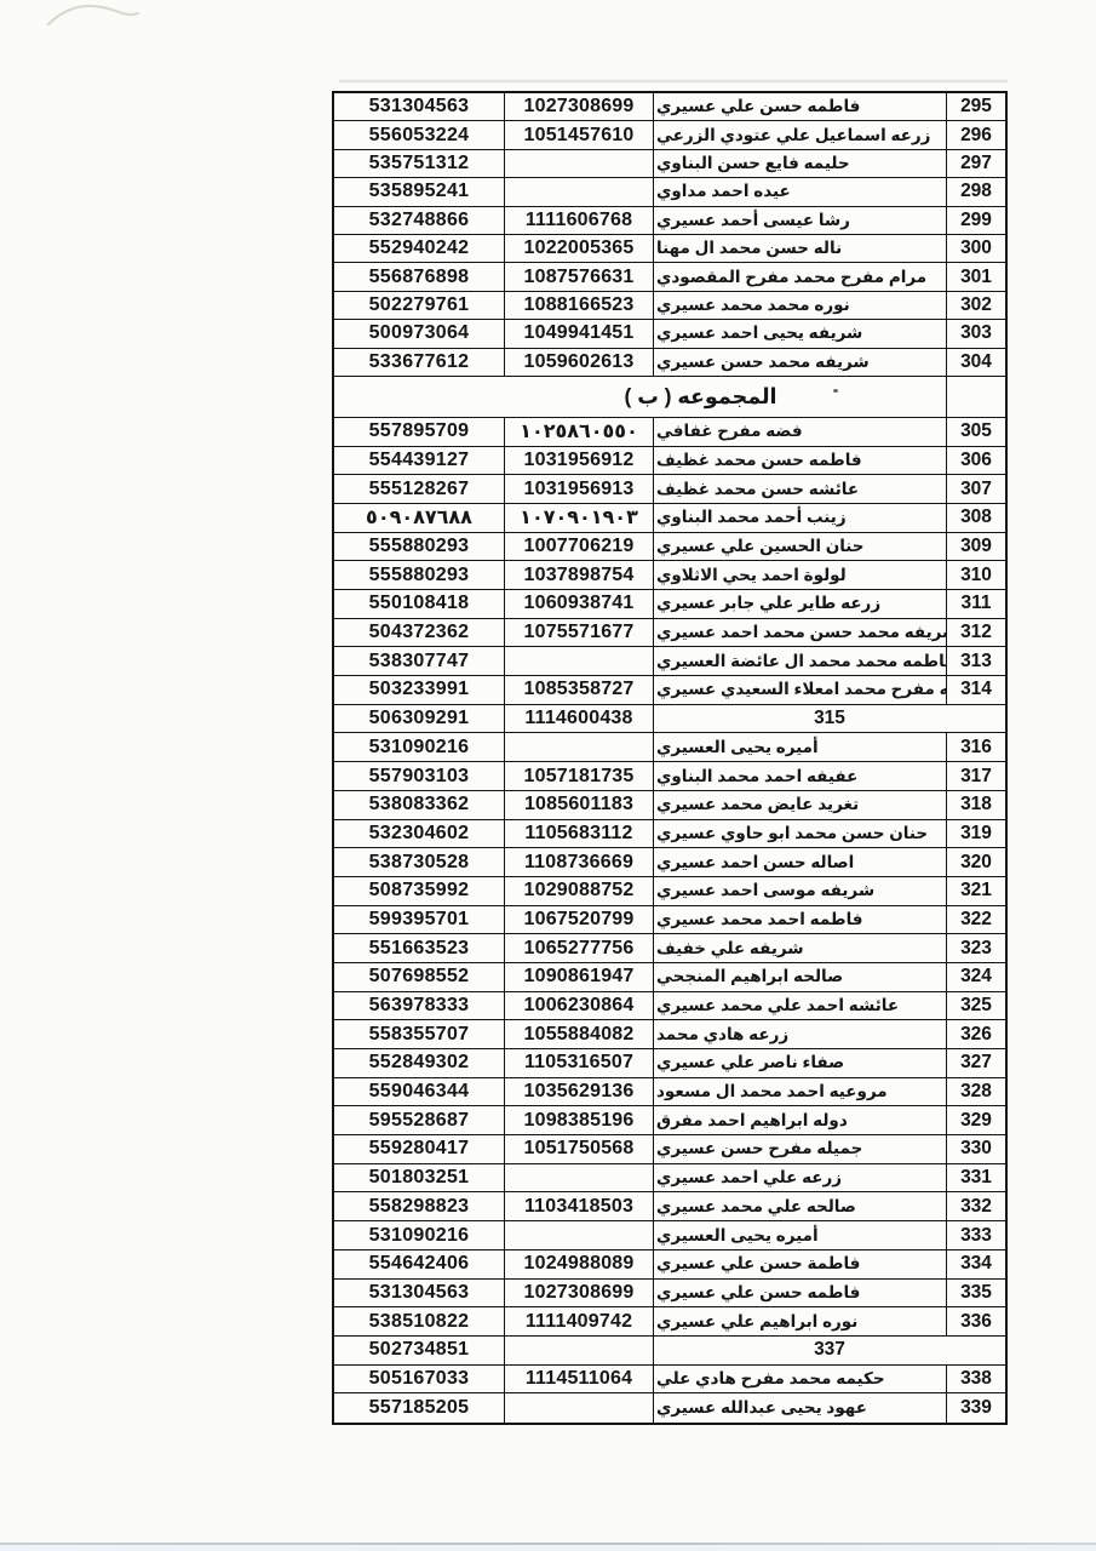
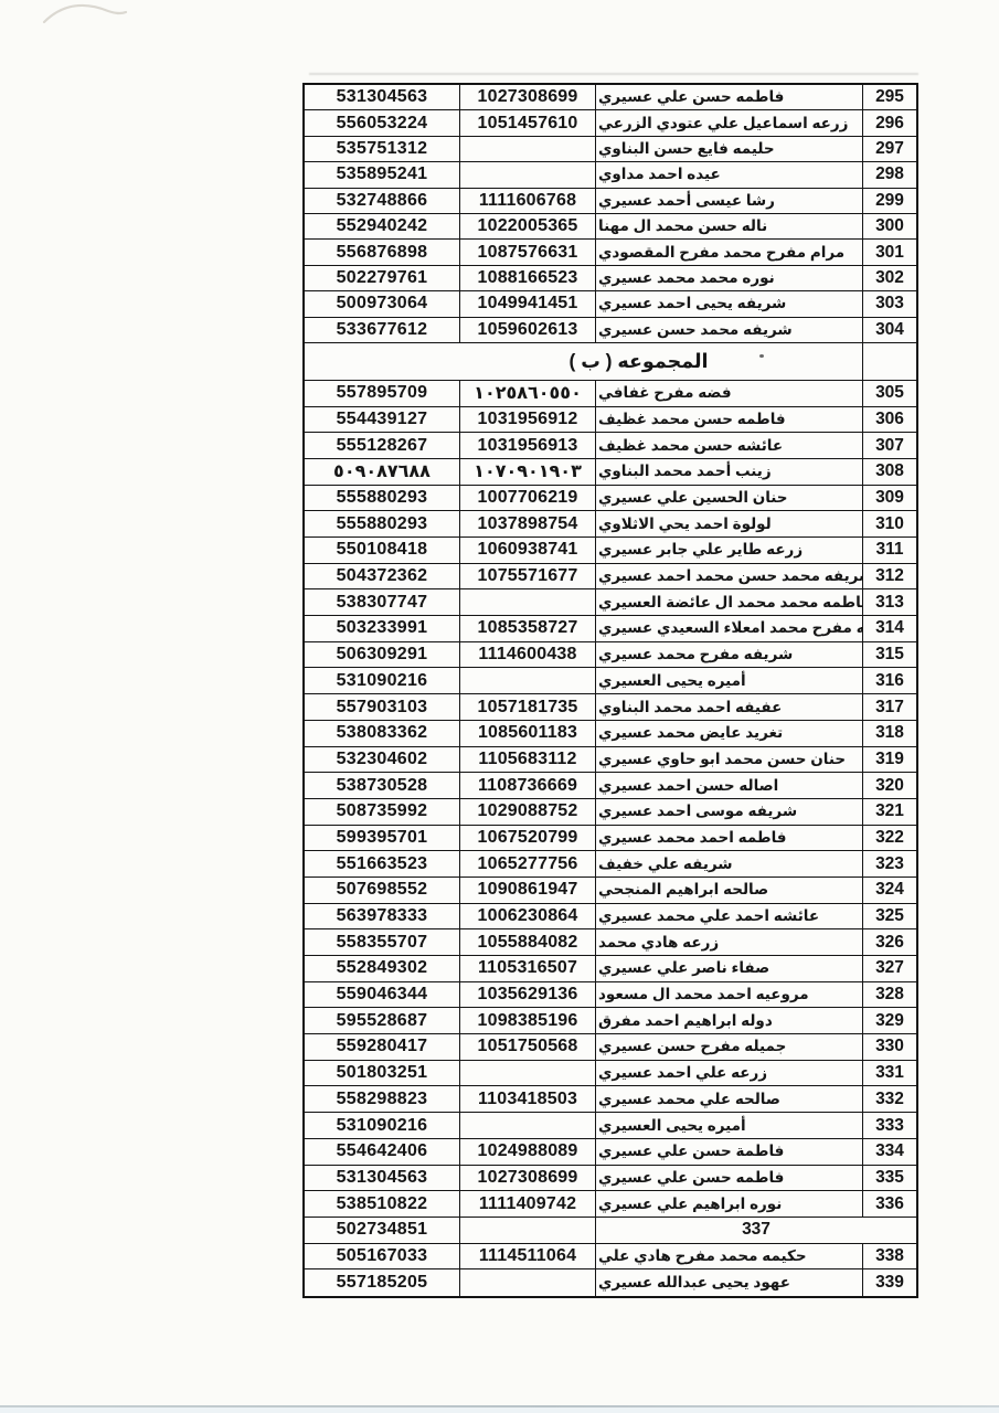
  531304563
  1027308699
  فاطمه حسن علي عسيري
  295
  556053224
  1051457610
  زرعه اسماعيل علي عتودي الزرعي
  296
  535751312
  حليمه فايع حسن البناوي
  297
  535895241
  عيده احمد مداوي
  298
  532748866
  1111606768
  رشا عيسى أحمد عسيري
  299
  552940242
  1022005365
  ناله حسن محمد ال مهنا
  300
  556876898
  1087576631
  مرام مفرح محمد مفرح المقصودي
  301
  502279761
  1088166523
  نوره محمد محمد عسيري
  302
  500973064
  1049941451
  شريفه يحيى احمد عسيري
  303
  533677612
  1059602613
  شريفه محمد حسن عسيري
  304
  المجموعه ( ب )
  557895709
  ١٠٢٥٨٦٠٥٥٠
  فضه مفرح غفافي
  305
  554439127
  1031956912
  فاطمه حسن محمد غظيف
  306
  555128267
  1031956913
  عائشه حسن محمد غظيف
  307
  ٥٠٩٠٨٧٦٨٨
  ١٠٧٠٩٠١٩٠٣
  زينب أحمد محمد البناوي
  308
  555880293
  1007706219
  حنان الحسين علي عسيري
  309
  555880293
  1037898754
  لولوة احمد يحي الاثلاوي
  310
  550108418
  1060938741
  زرعه طاير علي جابر عسيري
  311
  504372362
  1075571677
  ريفه محمد حسن محمد احمد عسيري
  312
  538307747
  اطمه محمد محمد ال عائضة العسيري
  313
  503233991
  1085358727
  ه مفرح محمد امعلاء السعيدي عسيري
  314
  506309291
  1114600438
+ شريفه مفرح محمد عسيري
  315
  531090216
  أميره يحيى العسيري
  316
  557903103
  1057181735
  عفيفه احمد محمد البناوي
  317
  538083362
  1085601183
  تغريد عايض محمد عسيري
  318
  532304602
  1105683112
  حنان حسن محمد ابو حاوي عسيري
  319
  538730528
  1108736669
  اصاله حسن احمد عسيري
  320
  508735992
  1029088752
  شريفه موسى احمد عسيري
  321
  599395701
  1067520799
  فاطمه احمد محمد عسيري
  322
  551663523
  1065277756
  شريفه علي خفيف
  323
  507698552
  1090861947
  صالحه ابراهيم المنجحي
  324
  563978333
  1006230864
  عائشه احمد علي محمد عسيري
  325
  558355707
  1055884082
  زرعه هادي محمد
  326
  552849302
  1105316507
  صفاء ناصر علي عسيري
  327
  559046344
  1035629136
  مروعيه احمد محمد ال مسعود
  328
  595528687
  1098385196
  دوله ابراهيم احمد مفرق
  329
  559280417
  1051750568
  جميله مفرح حسن عسيري
  330
  501803251
  زرعه علي احمد عسيري
  331
  558298823
  1103418503
  صالحه علي محمد عسيري
  332
  531090216
  أميره يحيى العسيري
  333
  554642406
  1024988089
  فاطمة حسن علي عسيري
  334
  531304563
  1027308699
  فاطمه حسن علي عسيري
  335
  538510822
  1111409742
  نوره ابراهيم علي عسيري
  336
  502734851
  337
  505167033
  1114511064
  حكيمه محمد مفرح هادي علي
  338
  557185205
  عهود يحيى عبدالله عسيري
  339
